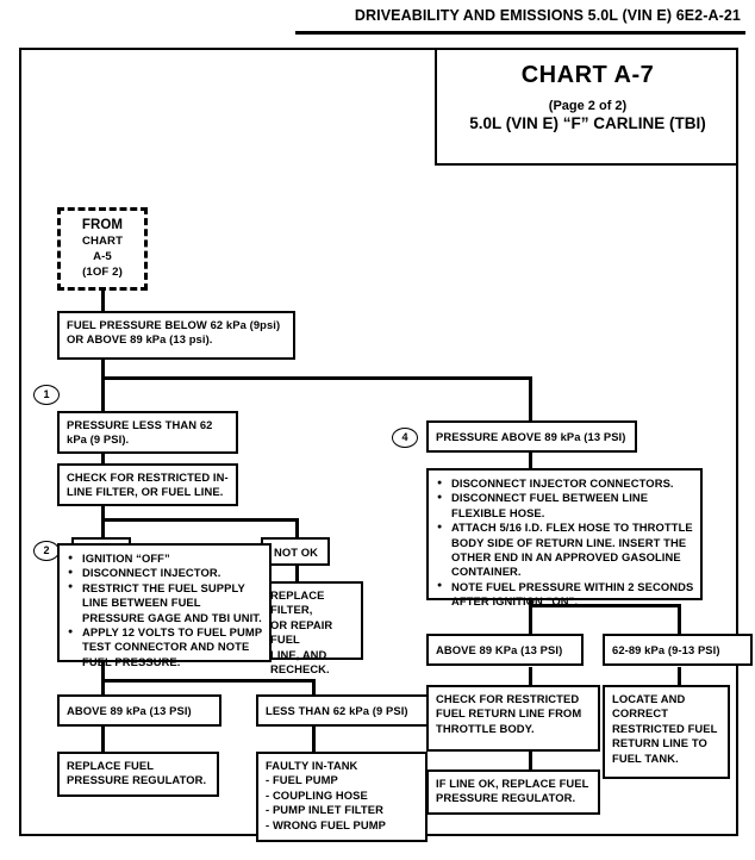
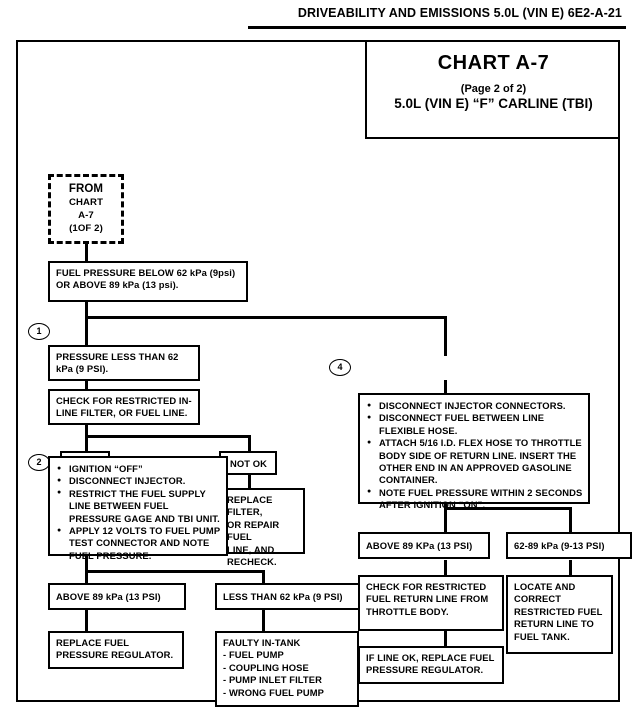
  DRIVEABILITY AND EMISSIONS 5.0L (VIN E) 6E2-A-21
  CHART A-7
  (Page 2 of 2)
  5.0L (VIN E) “F” CARLINE (TBI)
  1
  2
  4
  FROM
  CHART
- A-5
+ A-7
  (1OF 2)
  FUEL PRESSURE BELOW 62 kPa (9psi)
  OR ABOVE 89 kPa (13 psi).
  PRESSURE LESS THAN 62
  kPa (9 PSI).
- PRESSURE ABOVE 89 kPa (13 PSI)
  CHECK FOR RESTRICTED IN-
  LINE FILTER, OR FUEL LINE.
  NOT OK
  REPLACE FILTER,
  OR REPAIR FUEL
  LINE, AND
  RECHECK.
  IGNITION “OFF”
  DISCONNECT INJECTOR.
  RESTRICT THE FUEL SUPPLY LINE BETWEEN FUEL PRESSURE GAGE AND TBI UNIT.
  APPLY 12 VOLTS TO FUEL PUMP TEST CONNECTOR AND NOTE FUEL PRESSURE.
  DISCONNECT INJECTOR CONNECTORS.
  DISCONNECT FUEL BETWEEN LINE FLEXIBLE HOSE.
  ATTACH 5/16 I.D. FLEX HOSE TO THROTTLE BODY SIDE OF RETURN LINE. INSERT THE OTHER END IN AN APPROVED GASOLINE CONTAINER.
  NOTE FUEL PRESSURE WITHIN 2 SECONDS AFTER IGNITION “ON”.
  ABOVE 89 kPa (13 PSI)
  LESS THAN 62 kPa (9 PSI)
  REPLACE FUEL
  PRESSURE REGULATOR.
  FAULTY IN-TANK
  FUEL PUMP
  COUPLING HOSE
  PUMP INLET FILTER
  WRONG FUEL PUMP
  ABOVE 89 KPa (13 PSI)
  62-89 kPa (9-13 PSI)
  CHECK FOR RESTRICTED
  FUEL RETURN LINE FROM
  THROTTLE BODY.
  IF LINE OK, REPLACE FUEL
  PRESSURE REGULATOR.
  LOCATE AND
  CORRECT
  RESTRICTED FUEL
  RETURN LINE TO
  FUEL TANK.
